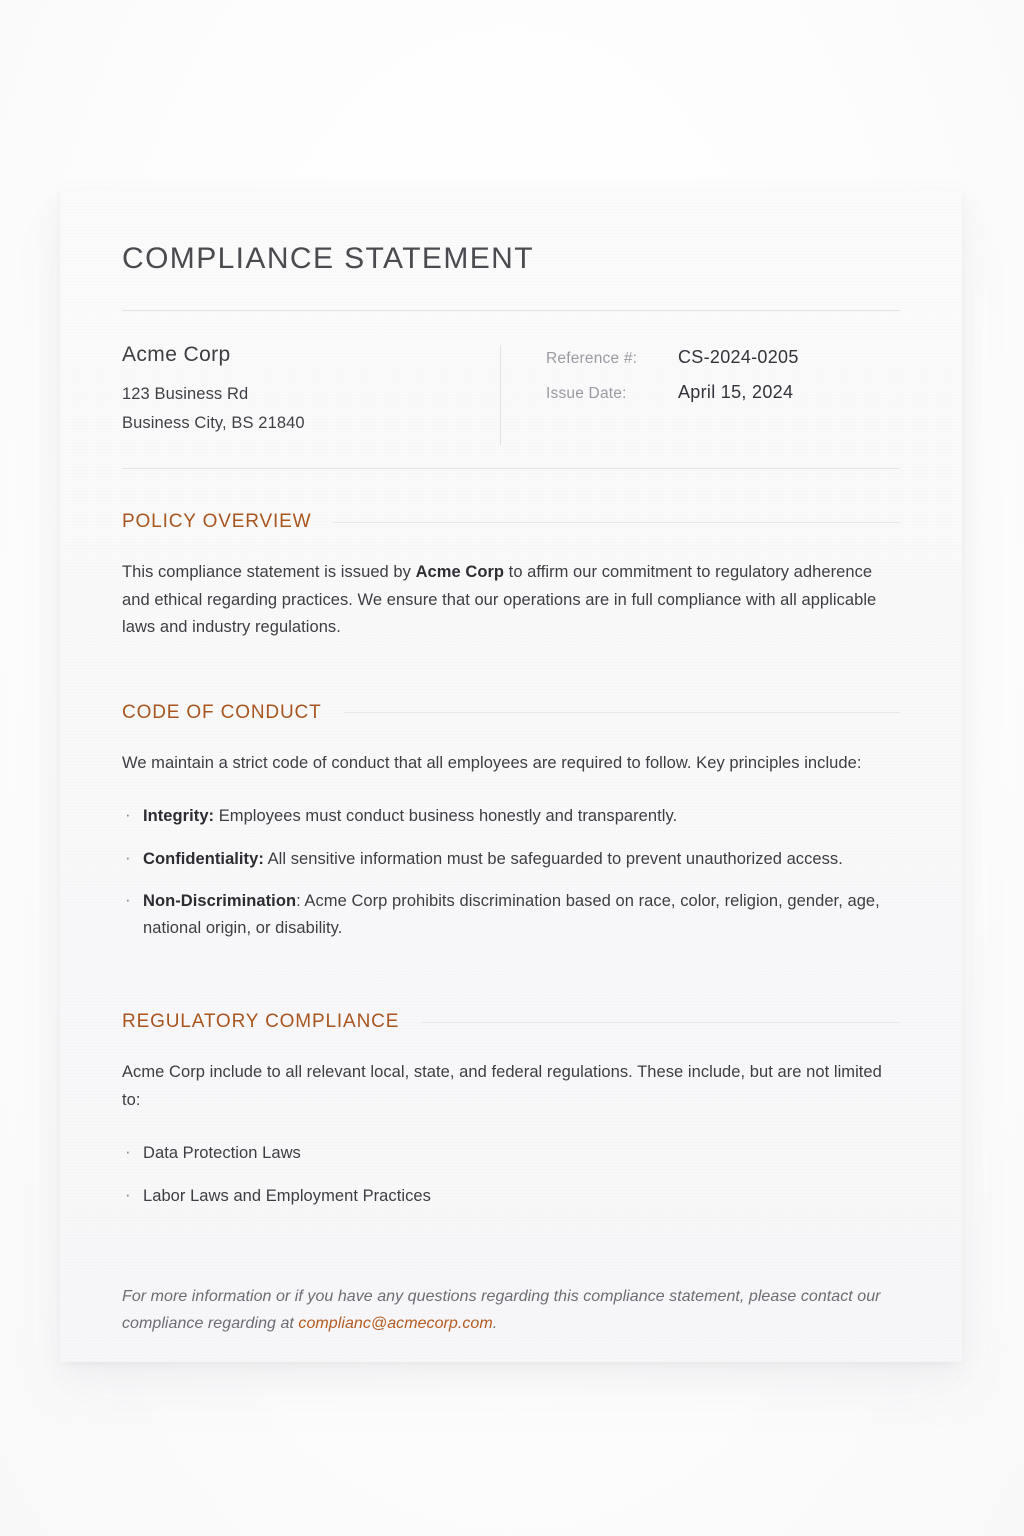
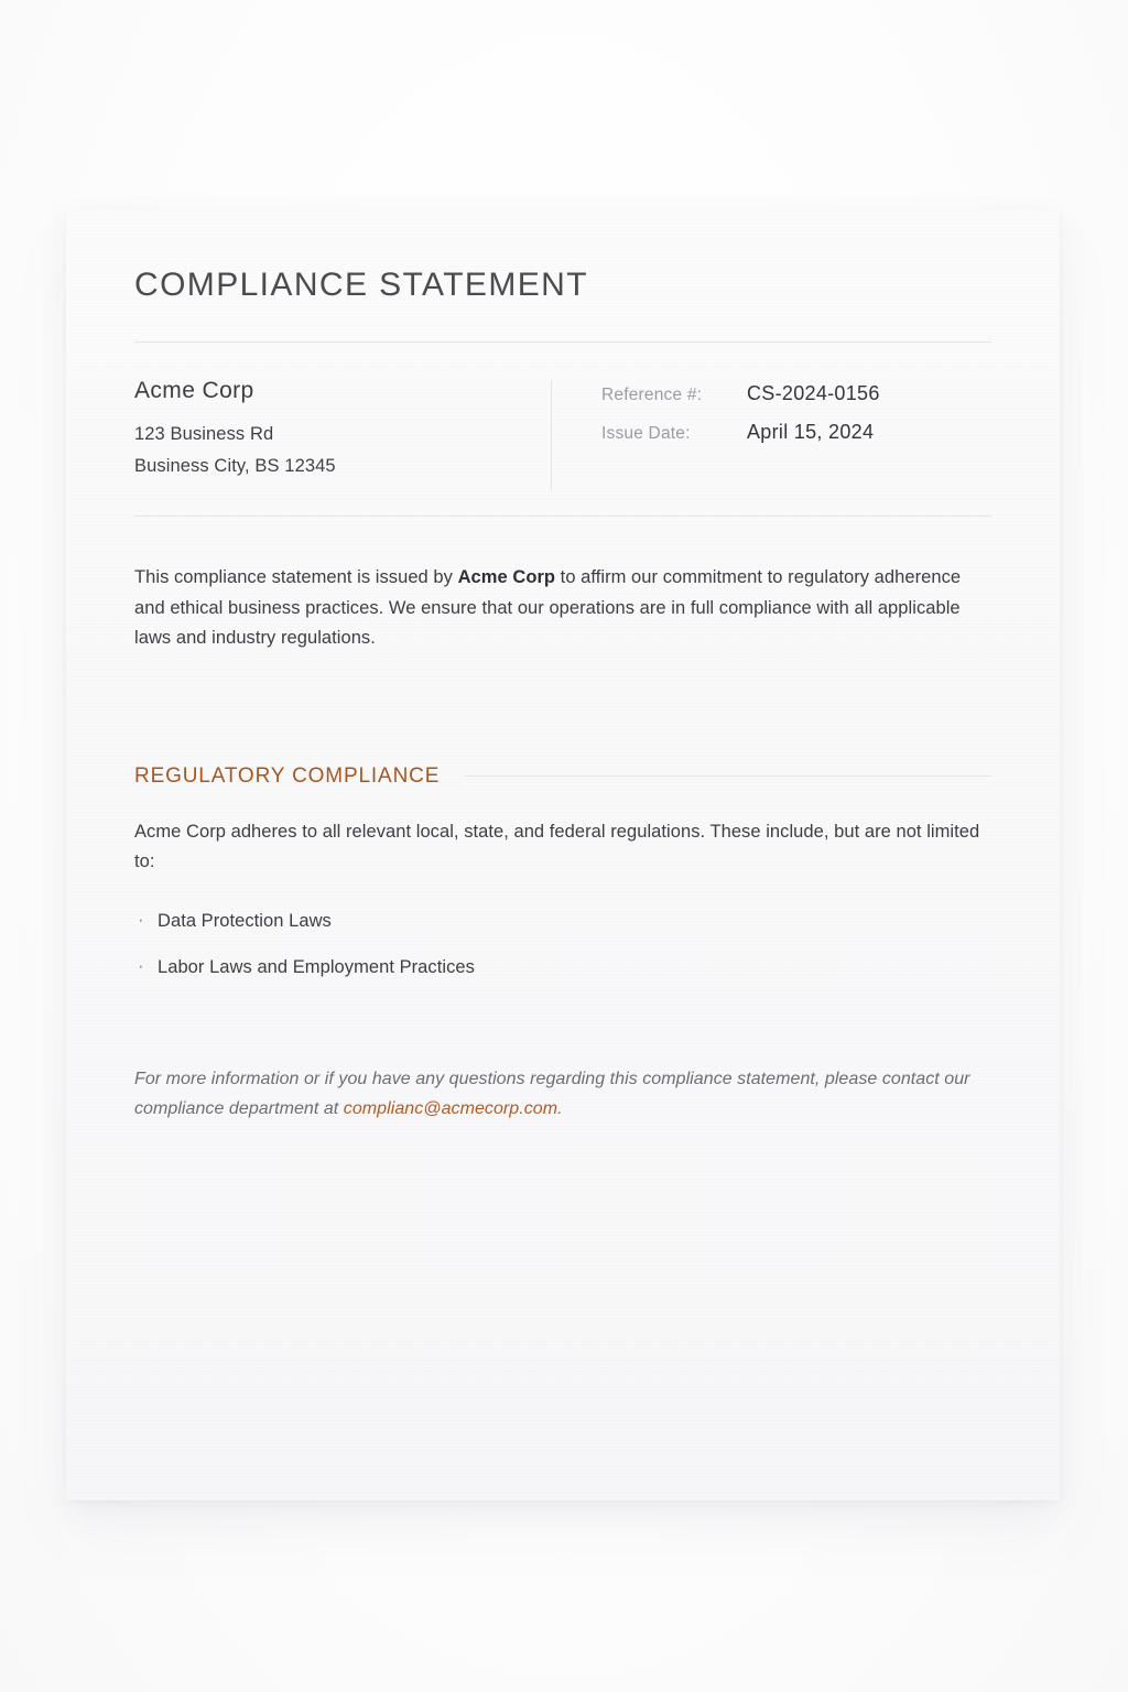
  COMPLIANCE STATEMENT
  Acme Corp
  123 Business Rd
- Business City, BS 21840
+ Business City, BS 12345
  Reference #:
- CS-2024-0205
+ CS-2024-0156
  Issue Date:
  April 15, 2024
- POLICY OVERVIEW
- This compliance statement is issued by Acme Corp to affirm our commitment to regulatory adherence and ethical regarding practices. We ensure that our operations are in full compliance with all applicable laws and industry regulations.
+ This compliance statement is issued by Acme Corp to affirm our commitment to regulatory adherence and ethical business practices. We ensure that our operations are in full compliance with all applicable laws and industry regulations.
- CODE OF CONDUCT
- We maintain a strict code of conduct that all employees are required to follow. Key principles include:
- Integrity: Employees must conduct business honestly and transparently.
- Confidentiality: All sensitive information must be safeguarded to prevent unauthorized access.
- Non-Discrimination: Acme Corp prohibits discrimination based on race, color, religion, gender, age, national origin, or disability.
  REGULATORY COMPLIANCE
- Acme Corp include to all relevant local, state, and federal regulations. These include, but are not limited to:
+ Acme Corp adheres to all relevant local, state, and federal regulations. These include, but are not limited to:
  Data Protection Laws
  Labor Laws and Employment Practices
- For more information or if you have any questions regarding this compliance statement, please contact our compliance regarding at complianc@acmecorp.com.
+ For more information or if you have any questions regarding this compliance statement, please contact our compliance department at complianc@acmecorp.com.
